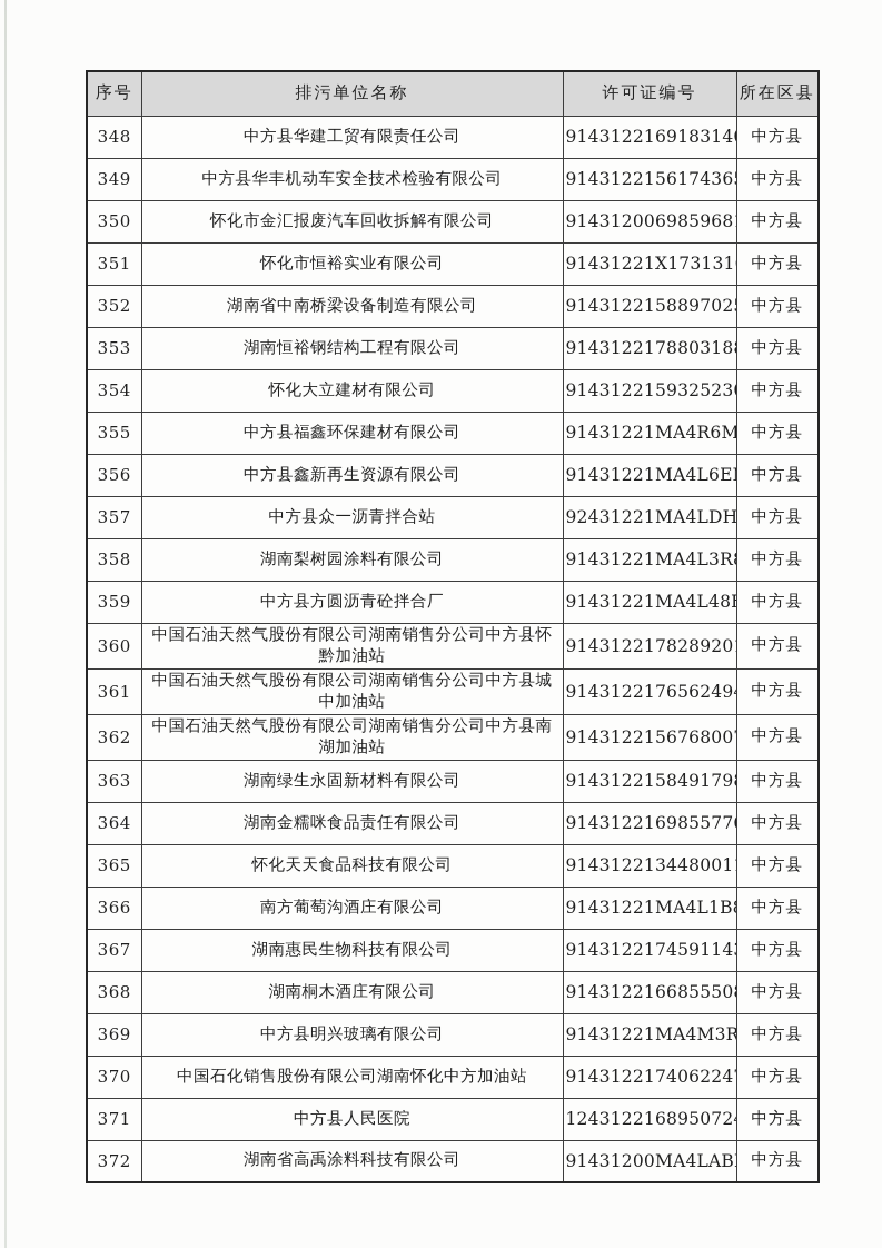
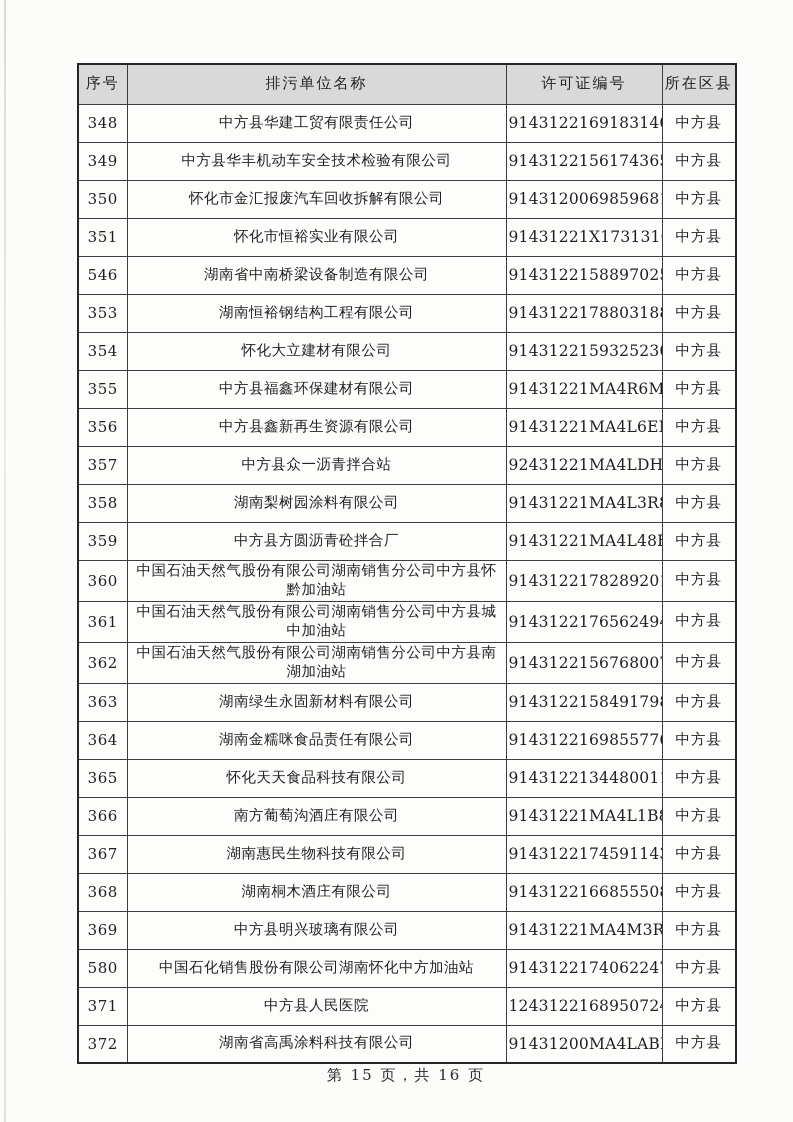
  序号	排污单位名称	许可证编号	所在区县
  348	中方县华建工贸有限责任公司	914312216918314	中方县
  349	中方县华丰机动车安全技术检验有限公司	914312215617436	中方县
  350	怀化市金汇报废汽车回收拆解有限公司	914312006985968	中方县
  351	怀化市恒裕实业有限公司	91431221X173131	中方县
- 352	湖南省中南桥梁设备制造有限公司	914312215889702	中方县
+ 546	湖南省中南桥梁设备制造有限公司	914312215889702	中方县
  353	湖南恒裕钢结构工程有限公司	914312217880318	中方县
  354	怀化大立建材有限公司	914312215932523	中方县
  355	中方县福鑫环保建材有限公司	91431221MA4R6M	中方县
  356	中方县鑫新再生资源有限公司	91431221MA4L6E	中方县
  357	中方县众一沥青拌合站	92431221MA4LDH	中方县
  358	湖南梨树园涂料有限公司	91431221MA4L3R	中方县
  359	中方县方圆沥青砼拌合厂	91431221MA4L48	中方县
  360	中国石油天然气股份有限公司湖南销售分公司中方县怀黔加油站	914312217828920	中方县
  361	中国石油天然气股份有限公司湖南销售分公司中方县城中加油站	914312217656249	中方县
  362	中国石油天然气股份有限公司湖南销售分公司中方县南湖加油站	914312215676800	中方县
  363	湖南绿生永固新材料有限公司	914312215849179	中方县
  364	湖南金糯咪食品责任有限公司	914312216985577	中方县
  365	怀化天天食品科技有限公司	914312213448001	中方县
  366	南方葡萄沟酒庄有限公司	91431221MA4L1B	中方县
  367	湖南惠民生物科技有限公司	914312217459114	中方县
  368	湖南桐木酒庄有限公司	914312216685550	中方县
  369	中方县明兴玻璃有限公司	91431221MA4M3R	中方县
- 370	中国石化销售股份有限公司湖南怀化中方加油站	914312217406224	中方县
+ 580	中国石化销售股份有限公司湖南怀化中方加油站	914312217406224	中方县
  371	中方县人民医院	124312216895072	中方县
  372	湖南省高禹涂料科技有限公司	91431200MA4LAB	中方县
+ 第 15 页，共 16 页
